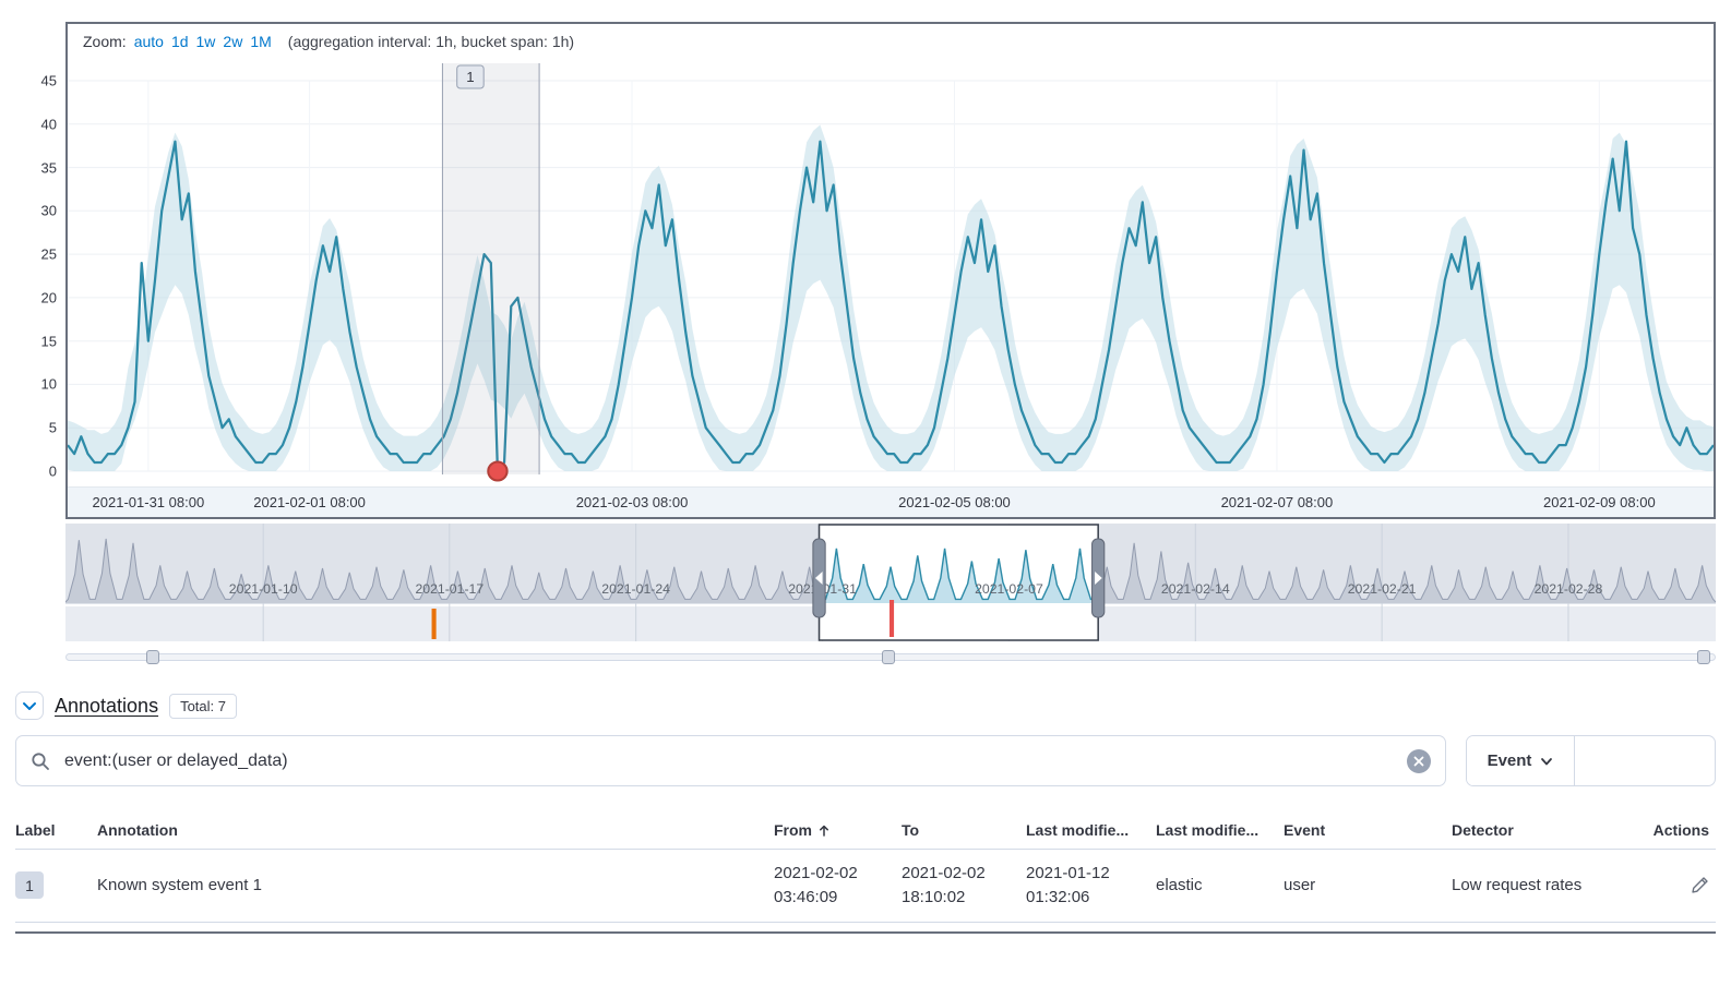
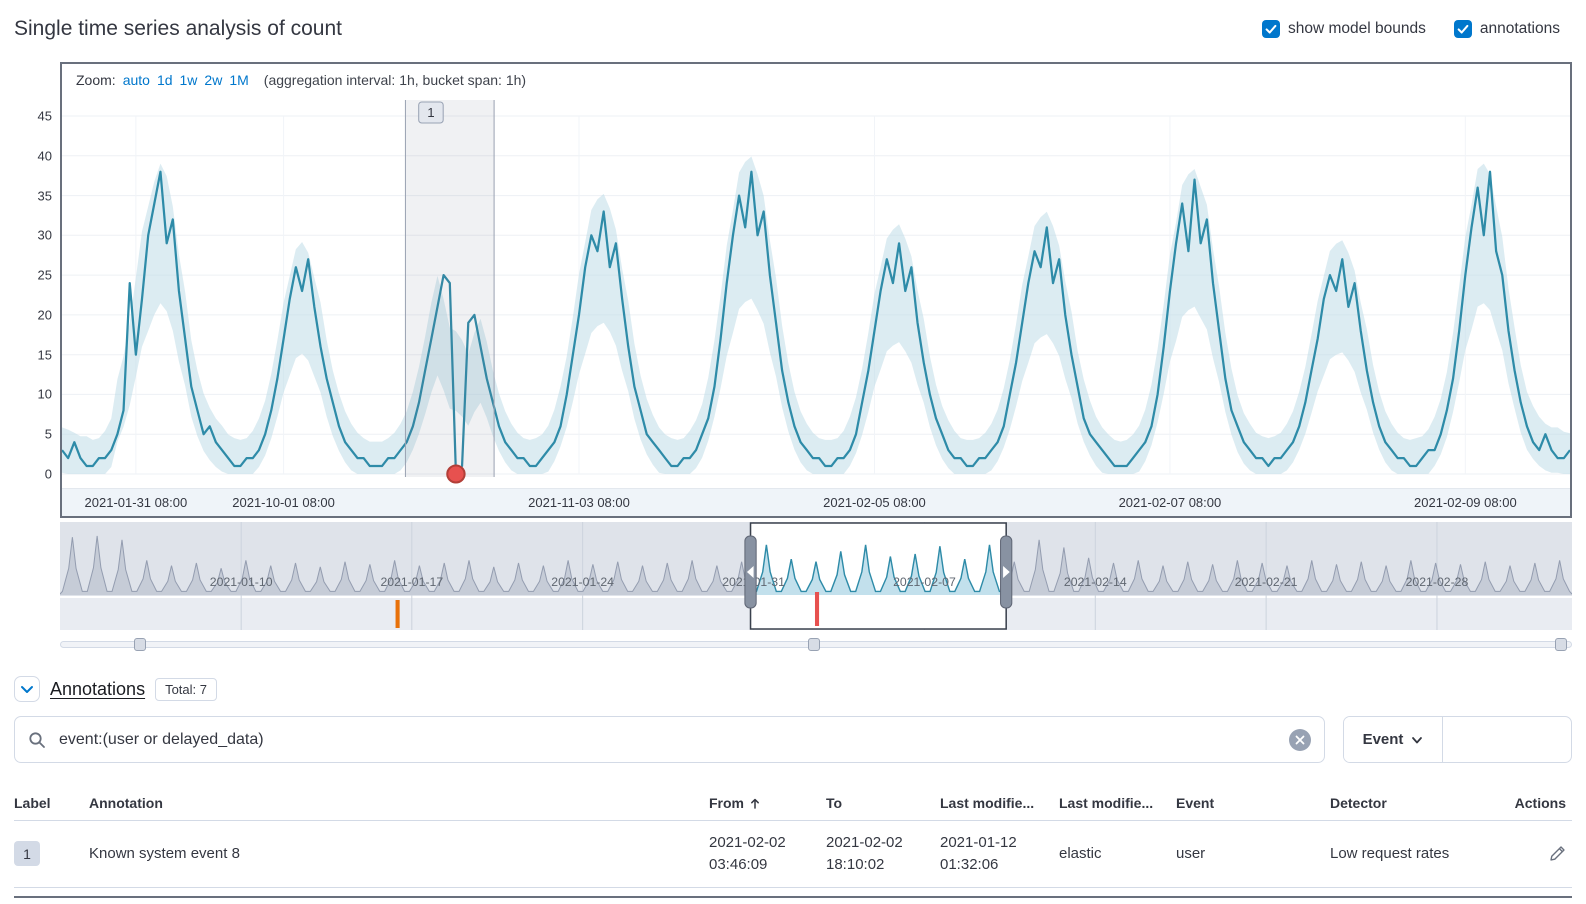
+ Single time series analysis of count
+ show model bounds
+ annotations
  0
  5
  10
  15
  20
  25
  30
  35
  40
  45
  Zoom:
  auto
  1d
  1w
  2w
  1M
  (aggregation interval: 1h, bucket span: 1h)
  1
  2021-01-31 08:00
- 2021-02-01 08:00
+ 2021-10-01 08:00
- 2021-02-03 08:00
+ 2021-11-03 08:00
  2021-02-05 08:00
  2021-02-07 08:00
  2021-02-09 08:00
  2021-01-10
  2021-01-17
  2021-01-24
  20201-31
  2021-02-07
  2021-02-14
  2021-02-21
  2021-02-28
  Annotations
  Total: 7
  event:(user or delayed_data)
  Event
  Label
  Annotation
  From
  To
  Last modifie...
  Last modifie...
  Event
  Detector
  Actions
  1
- Known system event 1
+ Known system event 8
  2021-02-02
  03:46:09
  2021-02-02
  18:10:02
  2021-01-12
  01:32:06
  elastic
  user
  Low request rates
